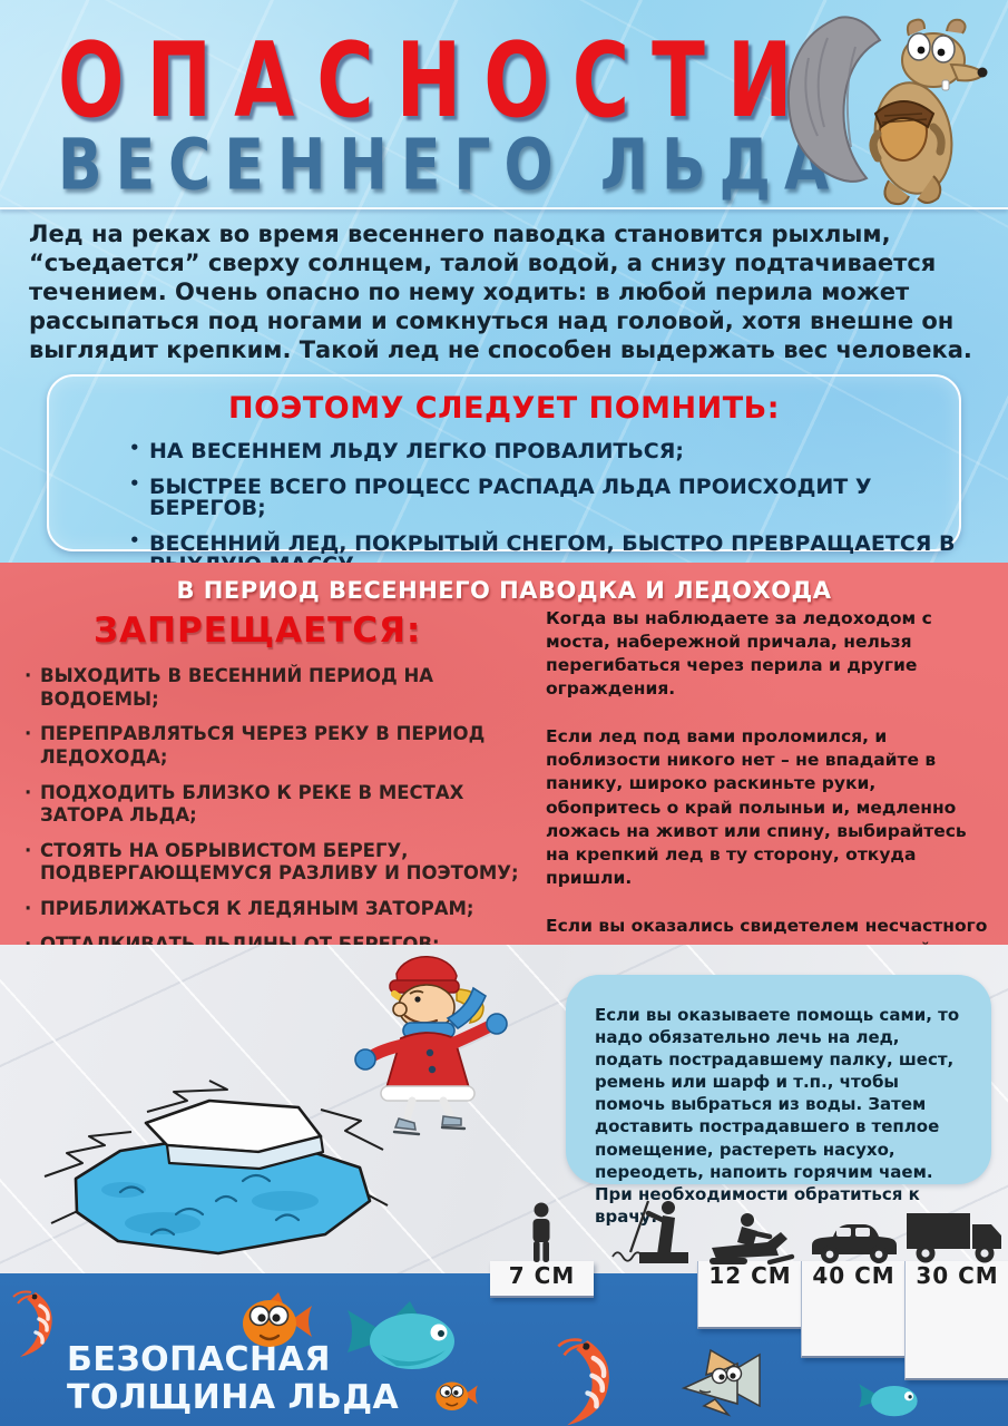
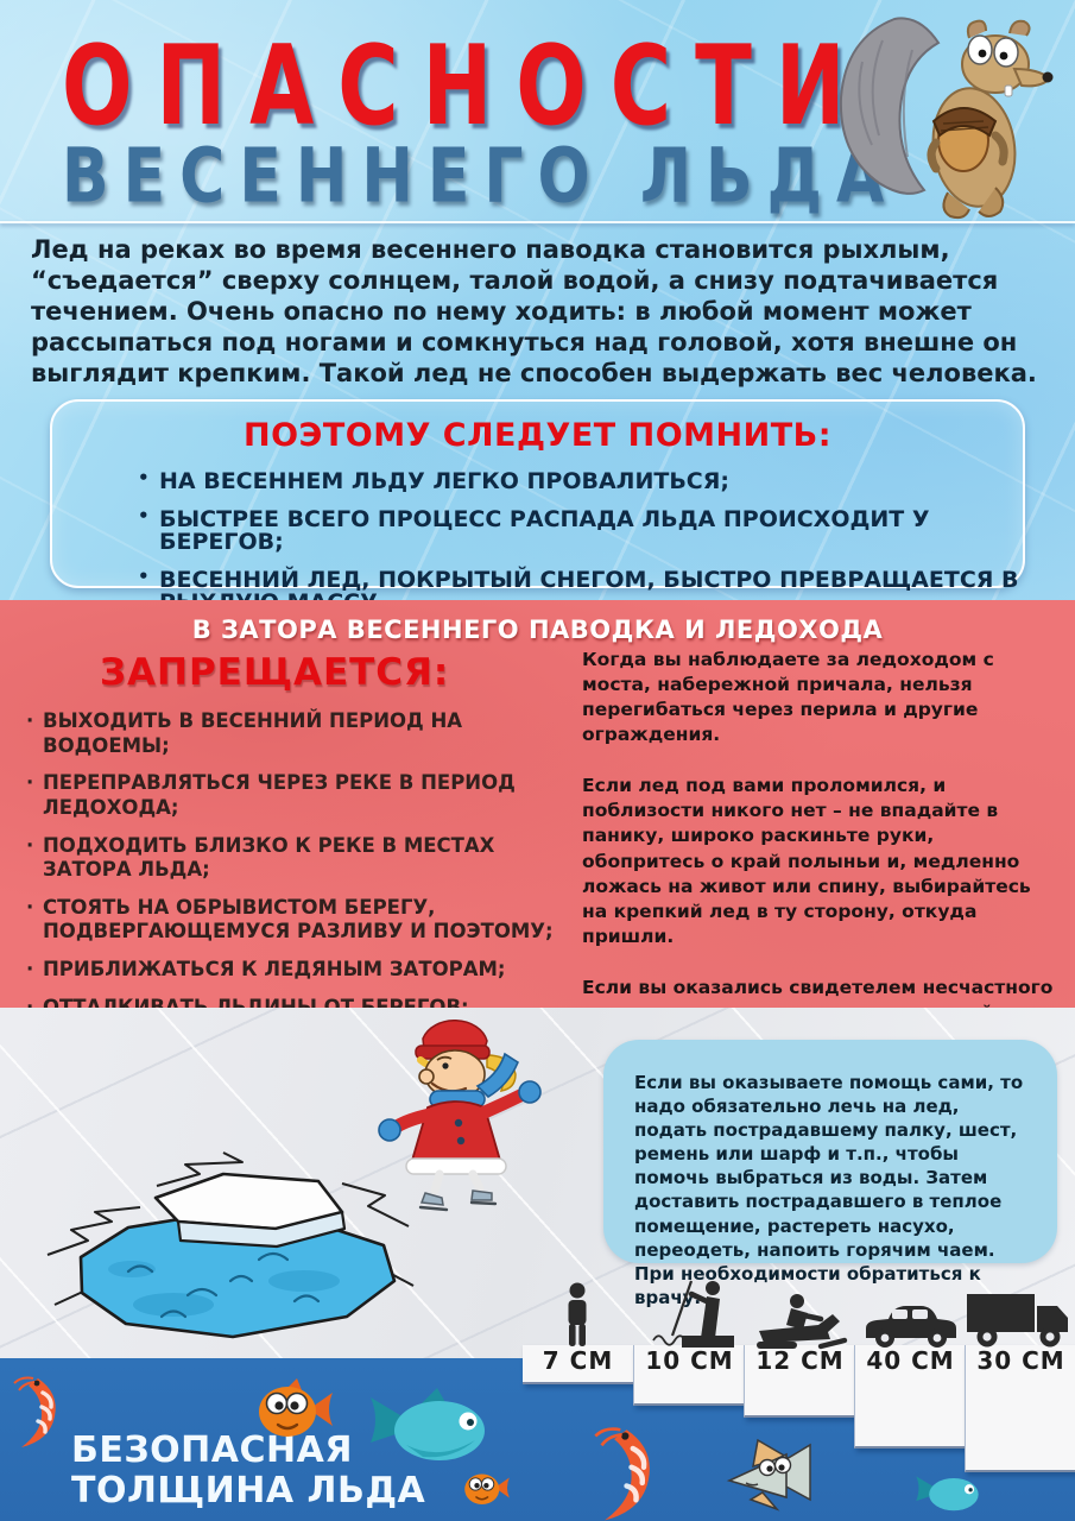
  ОПАСНОСТИ
  ВЕСЕННЕГО ЛЬДА
- Лед на реках во время весеннего паводка становится рыхлым, “съедается” сверху солнцем, талой водой, а снизу подтачивается течением. Очень опасно по нему ходить: в любой перила может рассыпаться под ногами и сомкнуться над головой, хотя внешне он выглядит крепким. Такой лед не способен выдержать вес человека.
+ Лед на реках во время весеннего паводка становится рыхлым, “съедается” сверху солнцем, талой водой, а снизу подтачивается течением. Очень опасно по нему ходить: в любой момент может рассыпаться под ногами и сомкнуться над головой, хотя внешне он выглядит крепким. Такой лед не способен выдержать вес человека.
  ПОЭТОМУ СЛЕДУЕТ ПОМНИТЬ:
  НА ВЕСЕННЕМ ЛЬДУ ЛЕГКО ПРОВАЛИТЬСЯ;
  БЫСТРЕЕ ВСЕГО ПРОЦЕСС РАСПАДА ЛЬДА ПРОИСХОДИТ У БЕРЕГОВ;
  ВЕСЕННИЙ ЛЕД, ПОКРЫТЫЙ СНЕГОМ, БЫСТРО ПРЕВРАЩАЕТСЯ В
- В ПЕРИОД ВЕСЕННЕГО ПАВОДКА И ЛЕДОХОДА
+ В ЗАТОРА ВЕСЕННЕГО ПАВОДКА И ЛЕДОХОДА
  ЗАПРЕЩАЕТСЯ:
  ВЫХОДИТЬ В ВЕСЕННИЙ ПЕРИОД НА ВОДОЕМЫ;
- ПЕРЕПРАВЛЯТЬСЯ ЧЕРЕЗ РЕКУ В ПЕРИОД ЛЕДОХОДА;
+ ПЕРЕПРАВЛЯТЬСЯ ЧЕРЕЗ РЕКЕ В ПЕРИОД ЛЕДОХОДА;
  ПОДХОДИТЬ БЛИЗКО К РЕКЕ В МЕСТАХ ЗАТОРА ЛЬДА;
  СТОЯТЬ НА ОБРЫВИСТОМ БЕРЕГУ, ПОДВЕРГАЮЩЕМУСЯ РАЗЛИВУ И ПОЭТОМУ;
  ПРИБЛИЖАТЬСЯ К ЛЕДЯНЫМ ЗАТОРАМ;
  Когда вы наблюдаете за ледоходом с моста, набережной причала, нельзя перегибаться через перила и другие ограждения.
  Если лед под вами проломился, и поблизости никого нет – не впадайте в панику, широко раскиньте руки, обопритесь о край полыньи и, медленно ложась на живот или спину, выбирайтесь на крепкий лед в ту сторону, откуда пришли.
  Если вы оказываете помощь сами, то надо обязательно лечь на лед, подать пострадавшему палку, шест, ремень или шарф и т.п., чтобы помочь выбраться из воды. Затем доставить пострадавшего в теплое помещение, растереть насухо, переодеть, напоить горячим чаем. При необходимости обратиться к врачу
  БЕЗОПАСНАЯ
  ТОЛЩИНА ЛЬДА
  7 СМ
+ 10 СМ
  12 СМ
  40 СМ
  30 СМ
